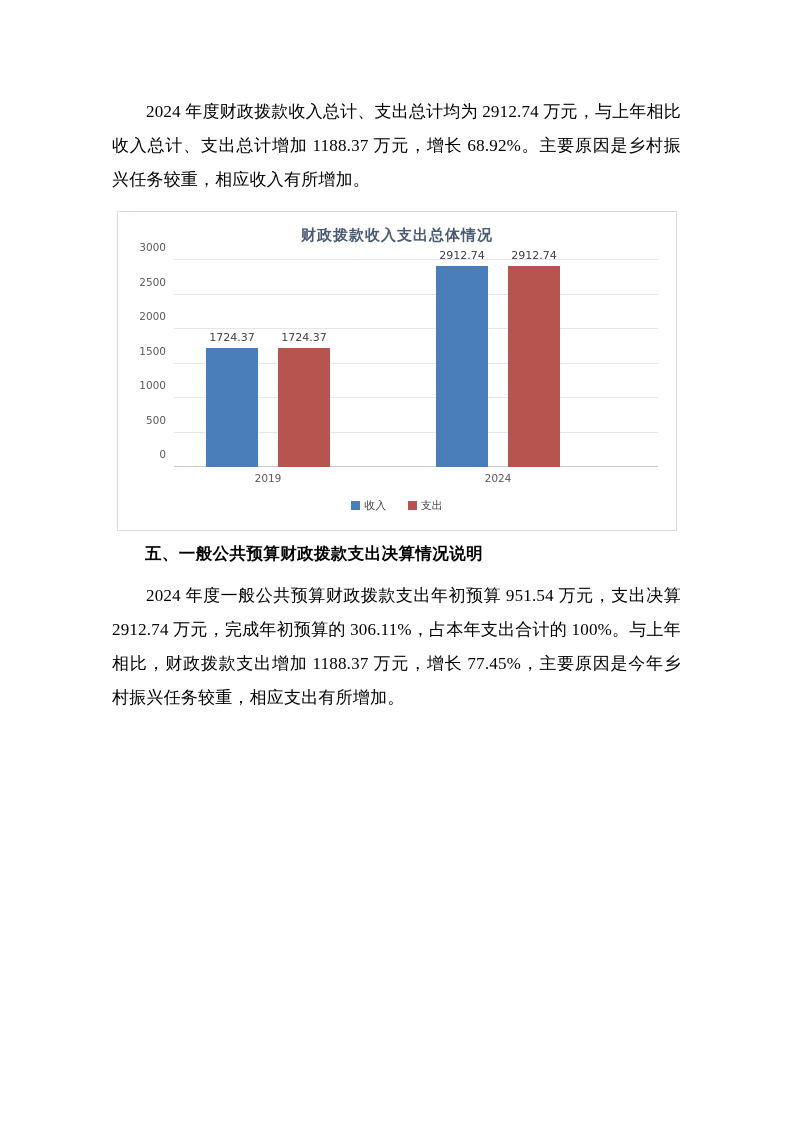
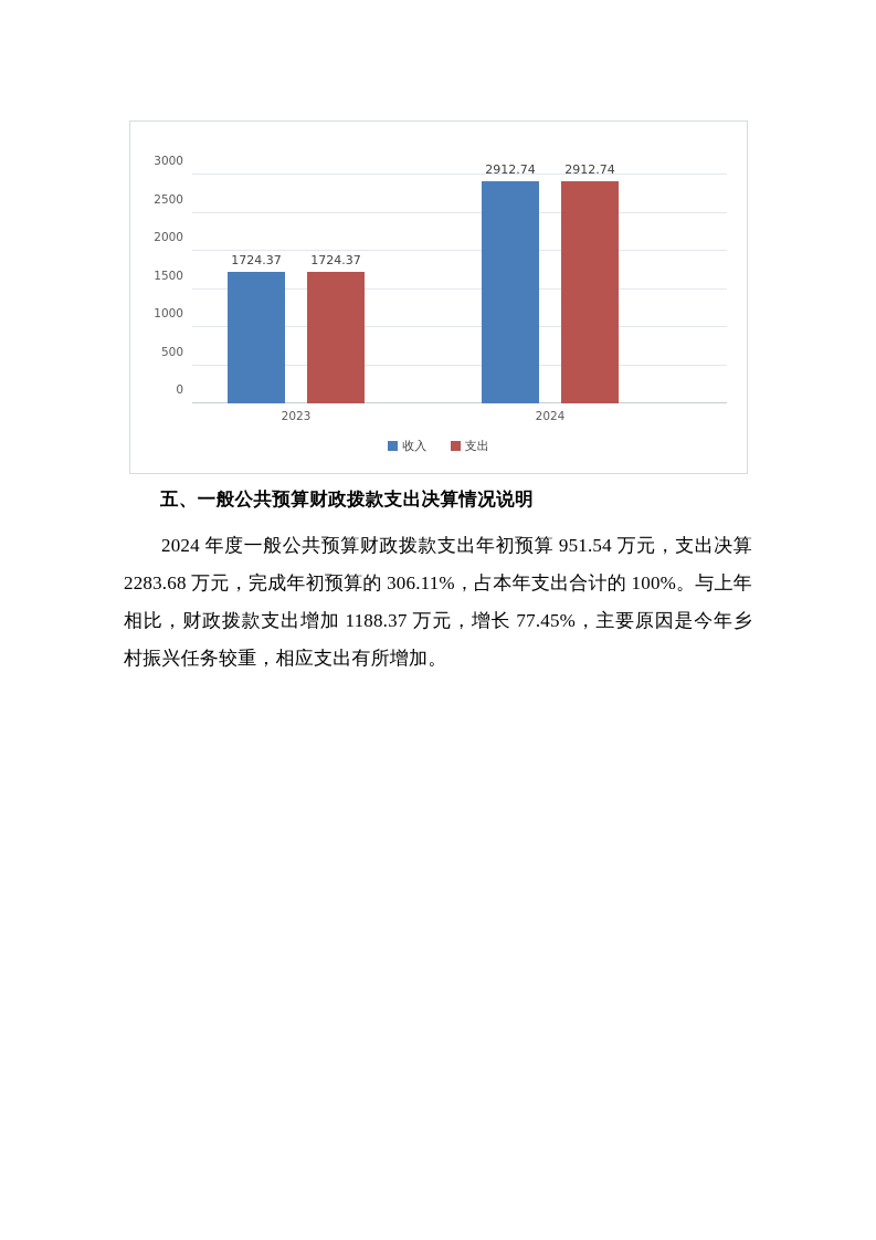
- 2024 年度财政拨款收入总计、支出总计均为 2912.74 万元，与上年相比收入总计、支出总计增加 1188.37 万元，增长 68.92%。主要原因是乡村振兴任务较重，相应收入有所增加。
- 财政拨款收入支出总体情况
  0
  500
  1000
  1500
  2000
  2500
  3000
  1724.37
  1724.37
  2912.74
  2912.74
- 2019
+ 2023
  2024
  收入 支出
  五、一般公共预算财政拨款支出决算情况说明
- 2024 年度一般公共预算财政拨款支出年初预算 951.54 万元，支出决算 2912.74 万元，完成年初预算的 306.11%，占本年支出合计的 100%。与上年相比，财政拨款支出增加 1188.37 万元，增长 77.45%，主要原因是今年乡村振兴任务较重，相应支出有所增加。
+ 2024 年度一般公共预算财政拨款支出年初预算 951.54 万元，支出决算 2283.68 万元，完成年初预算的 306.11%，占本年支出合计的 100%。与上年相比，财政拨款支出增加 1188.37 万元，增长 77.45%，主要原因是今年乡村振兴任务较重，相应支出有所增加。
